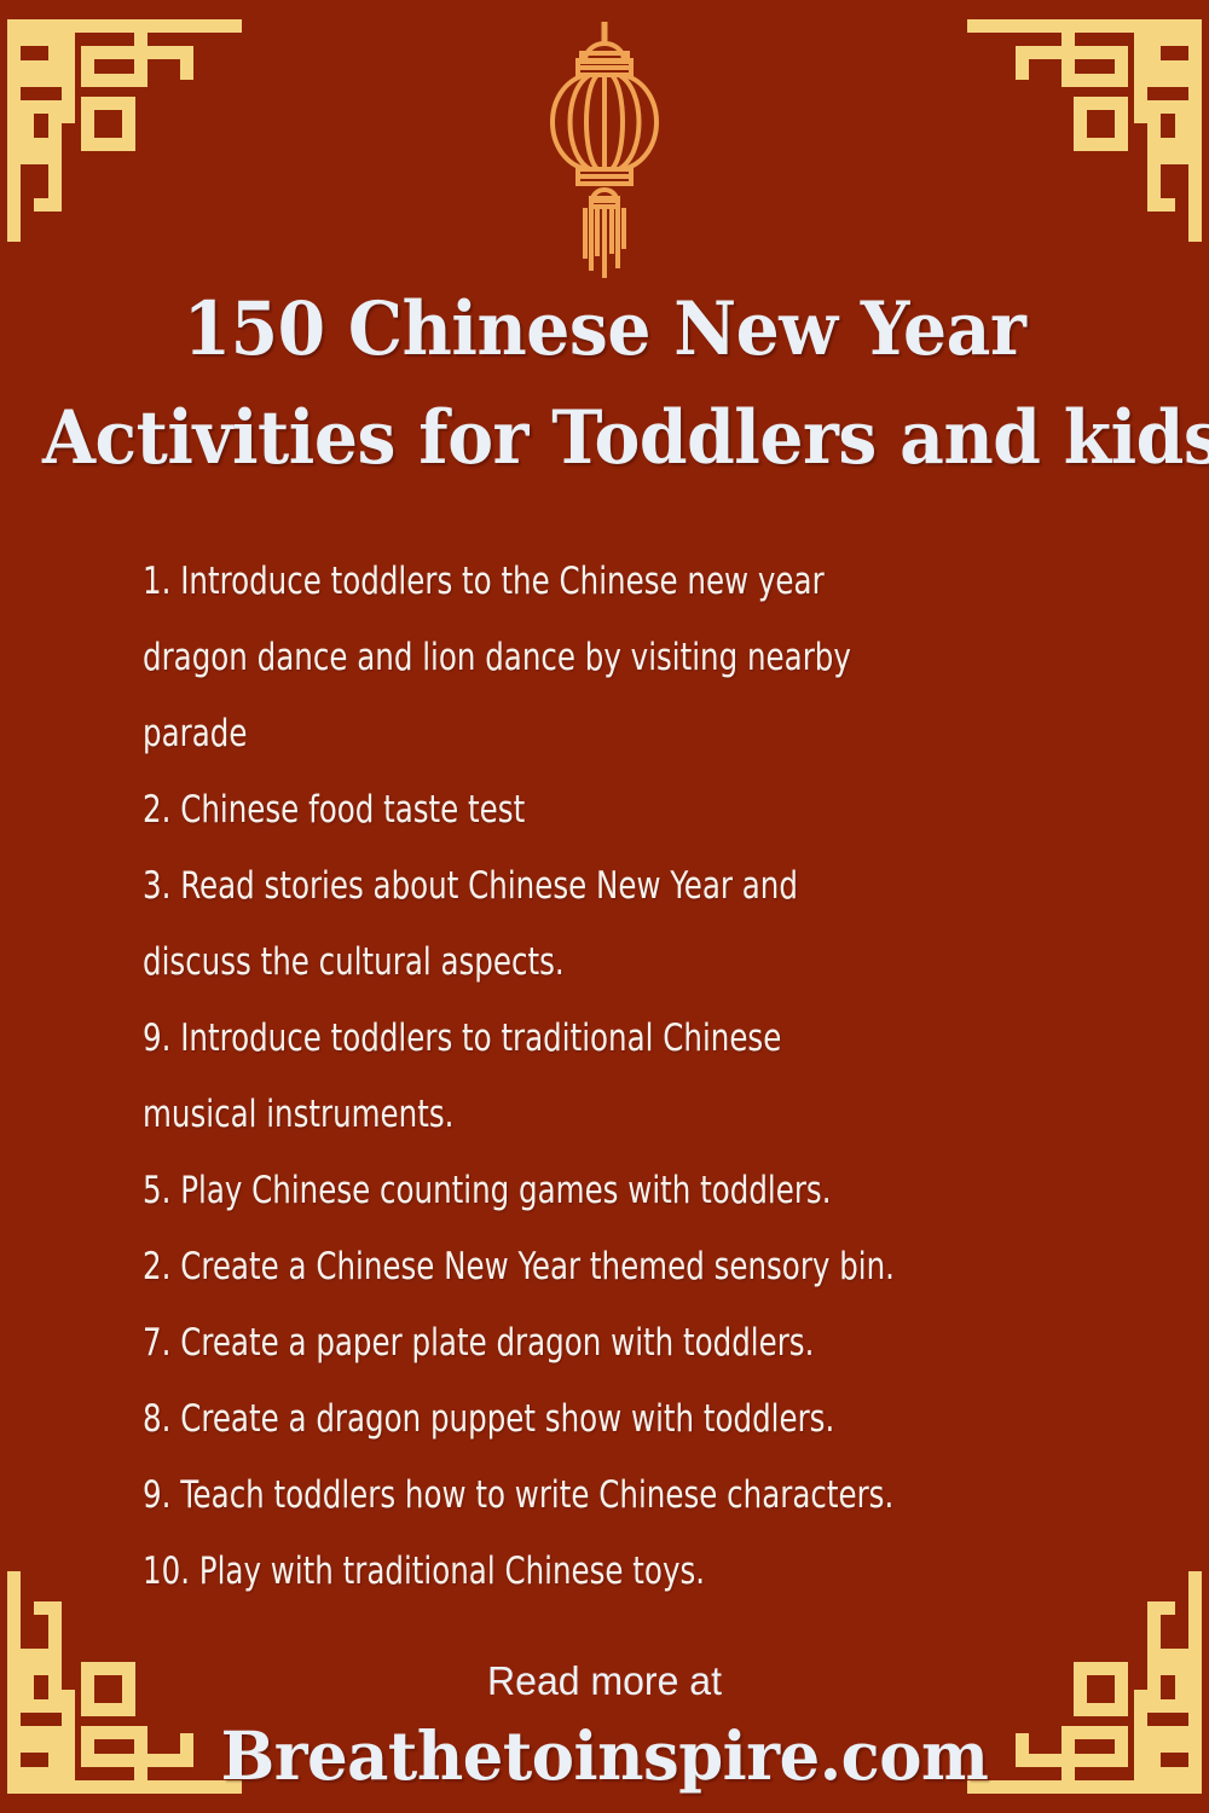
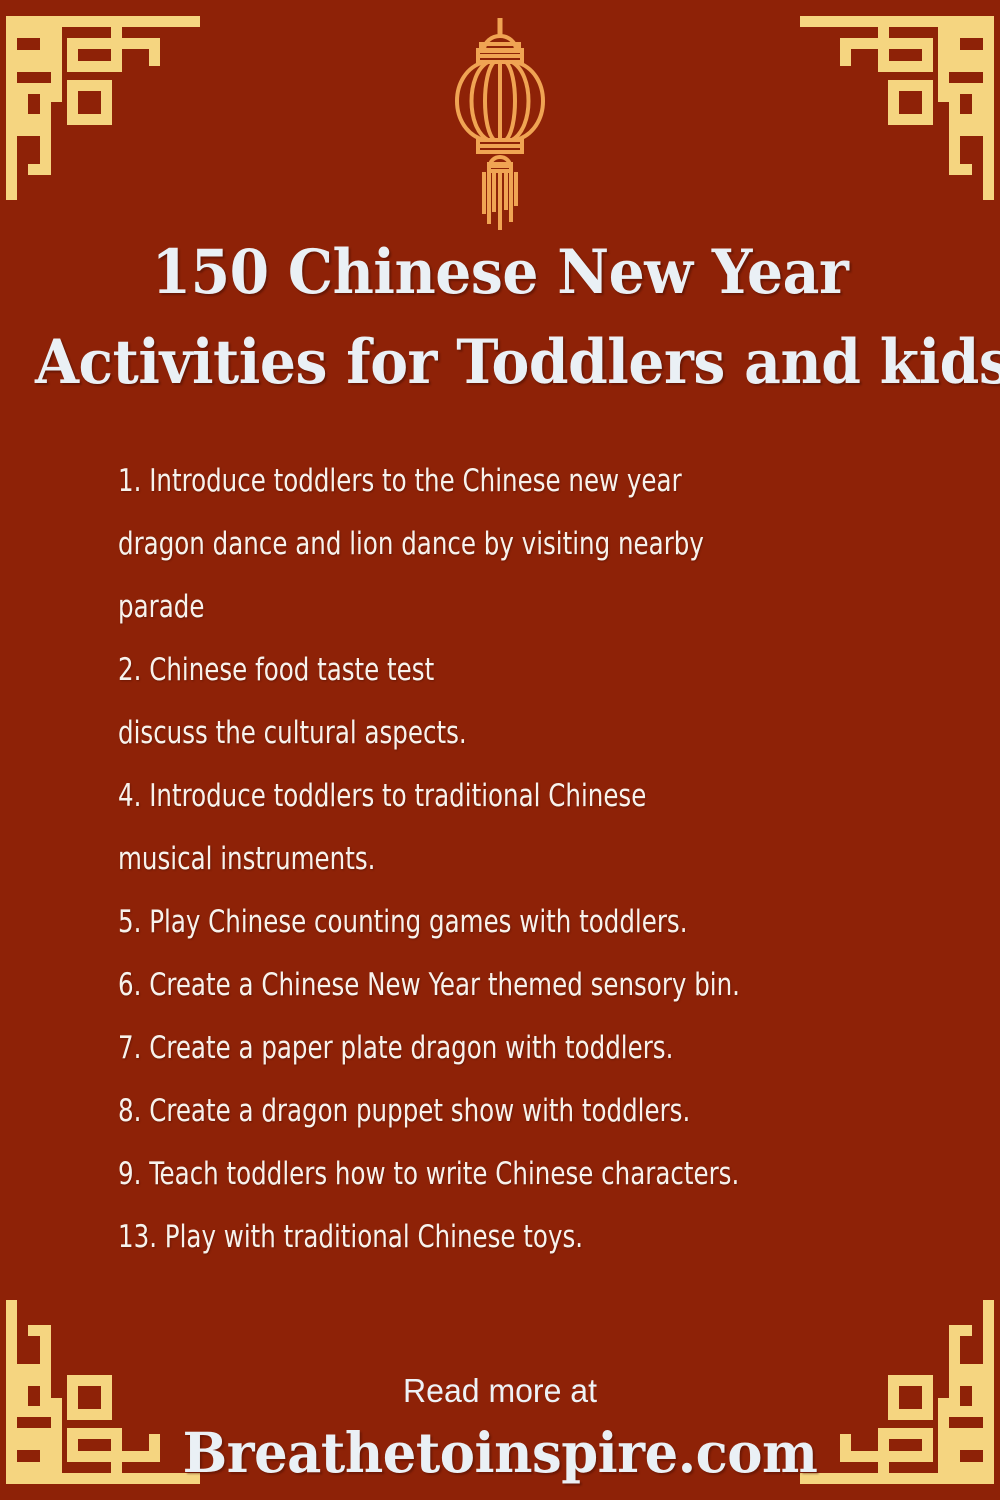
  150 Chinese New Year
  Activities for Toddlers and kids
  1. Introduce toddlers to the Chinese new year
  dragon dance and lion dance by visiting nearby
  parade
  2. Chinese food taste test
- 3. Read stories about Chinese New Year and
  discuss the cultural aspects.
- 9. Introduce toddlers to traditional Chinese
+ 4. Introduce toddlers to traditional Chinese
  musical instruments.
  5. Play Chinese counting games with toddlers.
- 2. Create a Chinese New Year themed sensory bin.
+ 6. Create a Chinese New Year themed sensory bin.
  7. Create a paper plate dragon with toddlers.
  8. Create a dragon puppet show with toddlers.
  9. Teach toddlers how to write Chinese characters.
- 10. Play with traditional Chinese toys.
+ 13. Play with traditional Chinese toys.
  Read more at
  Breathetoinspire.com
